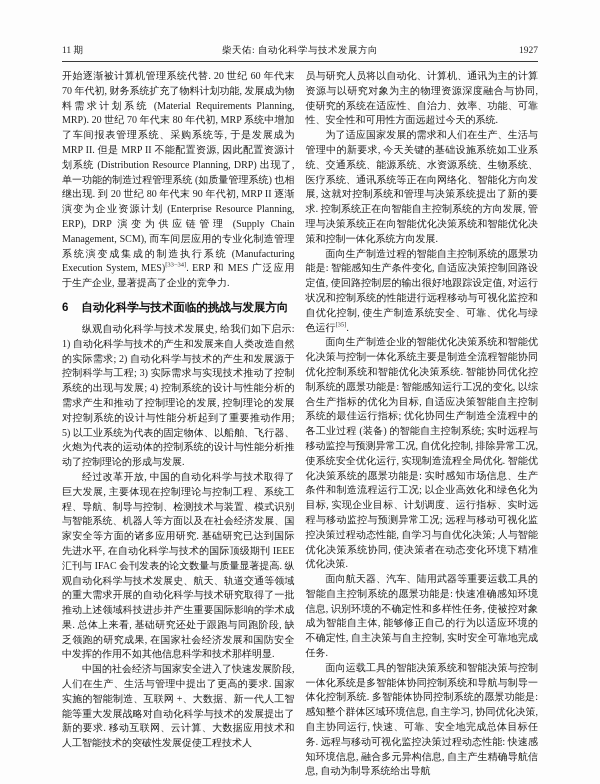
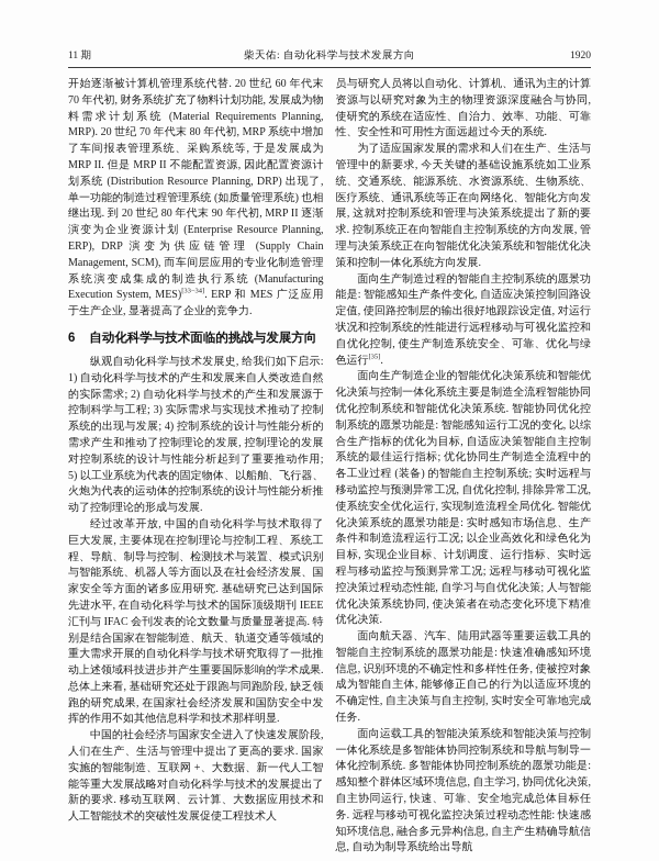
  11 期
  柴天佑: 自动化科学与技术发展方向
- 1927
+ 1920
  开始逐渐被计算机管理系统代替. 20 世纪 60 年代末 70 年代初, 财务系统扩充了物料计划功能, 发展成为物料需求计划系统 (Material Requirements Planning, MRP). 20 世纪 70 年代末 80 年代初, MRP 系统中增加了车间报表管理系统、采购系统等, 于是发展成为 MRP II. 但是 MRP II 不能配置资源, 因此配置资源计划系统 (Distribution Resource Planning, DRP) 出现了, 单一功能的制造过程管理系统 (如质量管理系统) 也相继出现. 到 20 世纪 80 年代末 90 年代初, MRP II 逐渐演变为企业资源计划 (Enterprise Resource Planning, ERP), DRP 演变为供应链管理 (Supply Chain Management, SCM), 而车间层应用的专业化制造管理系统演变成集成的制造执行系统 (Manufacturing Execution System, MES) . ERP 和 MES 广泛应用于生产企业, 显著提高了企业的竞争力.
  6 自动化科学与技术面临的挑战与发展方向
  纵观自动化科学与技术发展史, 给我们如下启示: 1) 自动化科学与技术的产生和发展来自人类改造自然的实际需求; 2) 自动化科学与技术的产生和发展源于控制科学与工程; 3) 实际需求与实现技术推动了控制系统的出现与发展; 4) 控制系统的设计与性能分析的需求产生和推动了控制理论的发展, 控制理论的发展对控制系统的设计与性能分析起到了重要推动作用; 5) 以工业系统为代表的固定物体、以船舶、飞行器、火炮为代表的运动体的控制系统的设计与性能分析推动了控制理论的形成与发展.
- 经过改革开放, 中国的自动化科学与技术取得了巨大发展, 主要体现在控制理论与控制工程、系统工程、导航、制导与控制、检测技术与装置、模式识别与智能系统、机器人等方面以及在社会经济发展、国家安全等方面的诸多应用研究. 基础研究已达到国际先进水平, 在自动化科学与技术的国际顶级期刊 IEEE 汇刊与 IFAC 会刊发表的论文数量与质量显著提高. 纵观自动化科学与技术发展史、航天、轨道交通等领域的重大需求开展的自动化科学与技术研究取得了一批推动上述领域科技进步并产生重要国际影响的学术成果. 总体上来看, 基础研究还处于跟跑与同跑阶段, 缺乏领跑的研究成果, 在国家社会经济发展和国防安全中发挥的作用不如其他信息科学和技术那样明显.
+ 经过改革开放, 中国的自动化科学与技术取得了巨大发展, 主要体现在控制理论与控制工程、系统工程、导航、制导与控制、检测技术与装置、模式识别与智能系统、机器人等方面以及在社会经济发展、国家安全等方面的诸多应用研究. 基础研究已达到国际先进水平, 在自动化科学与技术的国际顶级期刊 IEEE 汇刊与 IFAC 会刊发表的论文数量与质量显著提高. 特别是结合国家在智能制造、航天、轨道交通等领域的重大需求开展的自动化科学与技术研究取得了一批推动上述领域科技进步并产生重要国际影响的学术成果. 总体上来看, 基础研究还处于跟跑与同跑阶段, 缺乏领跑的研究成果, 在国家社会经济发展和国防安全中发挥的作用不如其他信息科学和技术那样明显.
  中国的社会经济与国家安全进入了快速发展阶段, 人们在生产、生活与管理中提出了更高的要求. 国家实施的智能制造、互联网 +、大数据、新一代人工智能等重大发展战略对自动化科学与技术的发展提出了新的要求. 移动互联网、云计算、大数据应用技术和人工智能技术的突破性发展促使工程技术人
  员与研究人员将以自动化、计算机、通讯为主的计算资源与以研究对象为主的物理资源深度融合与协同, 使研究的系统在适应性、自治力、效率、功能、可靠性、安全性和可用性方面远超过今天的系统.
  为了适应国家发展的需求和人们在生产、生活与管理中的新要求, 今天关键的基础设施系统如工业系统、交通系统、能源系统、水资源系统、生物系统、医疗系统、通讯系统等正在向网络化、智能化方向发展, 这就对控制系统和管理与决策系统提出了新的要求. 控制系统正在向智能自主控制系统的方向发展, 管理与决策系统正在向智能优化决策系统和智能优化决策和控制一体化系统方向发展.
  面向生产制造过程的智能自主控制系统的愿景功能是: 智能感知生产条件变化, 自适应决策控制回路设定值, 使回路控制层的输出很好地跟踪设定值, 对运行状况和控制系统的性能进行远程移动与可视化监控和自优化控制, 使生产制造系统安全、可靠、优化与绿色运行 .
  面向生产制造企业的智能优化决策系统和智能优化决策与控制一体化系统主要是制造全流程智能协同优化控制系统和智能优化决策系统. 智能协同优化控制系统的愿景功能是: 智能感知运行工况的变化, 以综合生产指标的优化为目标, 自适应决策智能自主控制系统的最佳运行指标; 优化协同生产制造全流程中的各工业过程 (装备) 的智能自主控制系统; 实时远程与移动监控与预测异常工况, 自优化控制, 排除异常工况, 使系统安全优化运行, 实现制造流程全局优化. 智能优化决策系统的愿景功能是: 实时感知市场信息、生产条件和制造流程运行工况; 以企业高效化和绿色化为目标, 实现企业目标、计划调度、运行指标、实时远程与移动监控与预测异常工况; 远程与移动可视化监控决策过程动态性能, 自学习与自优化决策; 人与智能优化决策系统协同, 使决策者在动态变化环境下精准优化决策.
  面向航天器、汽车、陆用武器等重要运载工具的智能自主控制系统的愿景功能是: 快速准确感知环境信息, 识别环境的不确定性和多样性任务, 使被控对象成为智能自主体, 能够修正自己的行为以适应环境的不确定性, 自主决策与自主控制, 实时安全可靠地完成任务.
  面向运载工具的智能决策系统和智能决策与控制一体化系统是多智能体协同控制系统和导航与制导一体化控制系统. 多智能体协同控制系统的愿景功能是: 感知整个群体区域环境信息, 自主学习, 协同优化决策, 自主协同运行, 快速、可靠、安全地完成总体目标任务. 远程与移动可视化监控决策过程动态性能: 快速感知环境信息, 融合多元异构信息, 自主产生精确导航信息, 自动为制导系统给出导航
